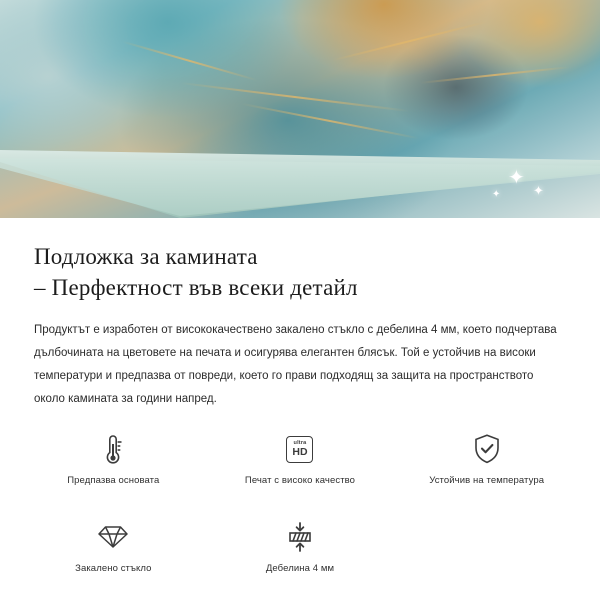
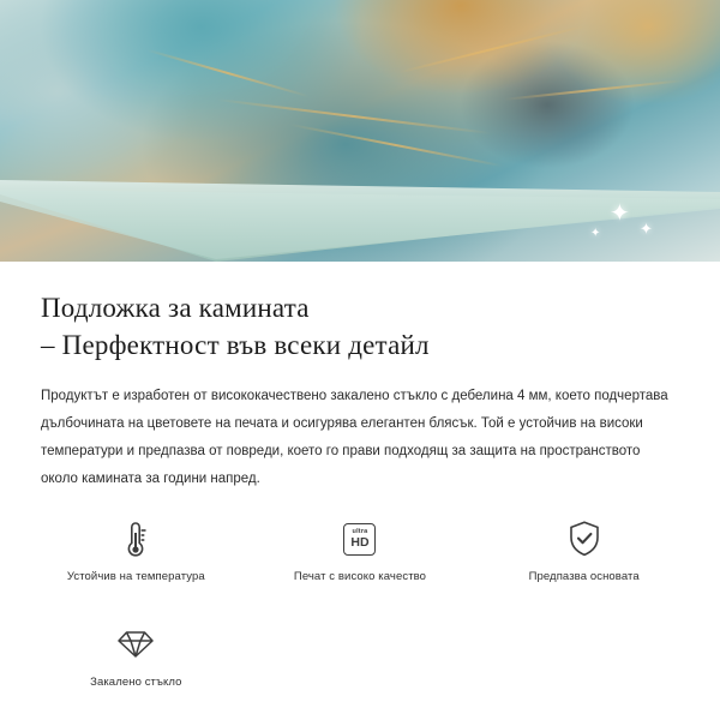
  ✦
  ✦
  ✦
  Подложка за камината
  – Перфектност във всеки детайл
  Продуктът е изработен от висококачествено закалено стъкло с дебелина 4 мм, което подчертава дълбочината на цветовете на печата и осигурява елегантен блясък. Той е устойчив на високи температури и предпазва от повреди, което го прави подходящ за защита на пространството около камината за години напред.
- Предпазва основата
+ Устойчив на температура
  HD
  Печат с високо качество
- Устойчив на температура
+ Предпазва основата
  Закалено стъкло
- Дебелина 4 мм
